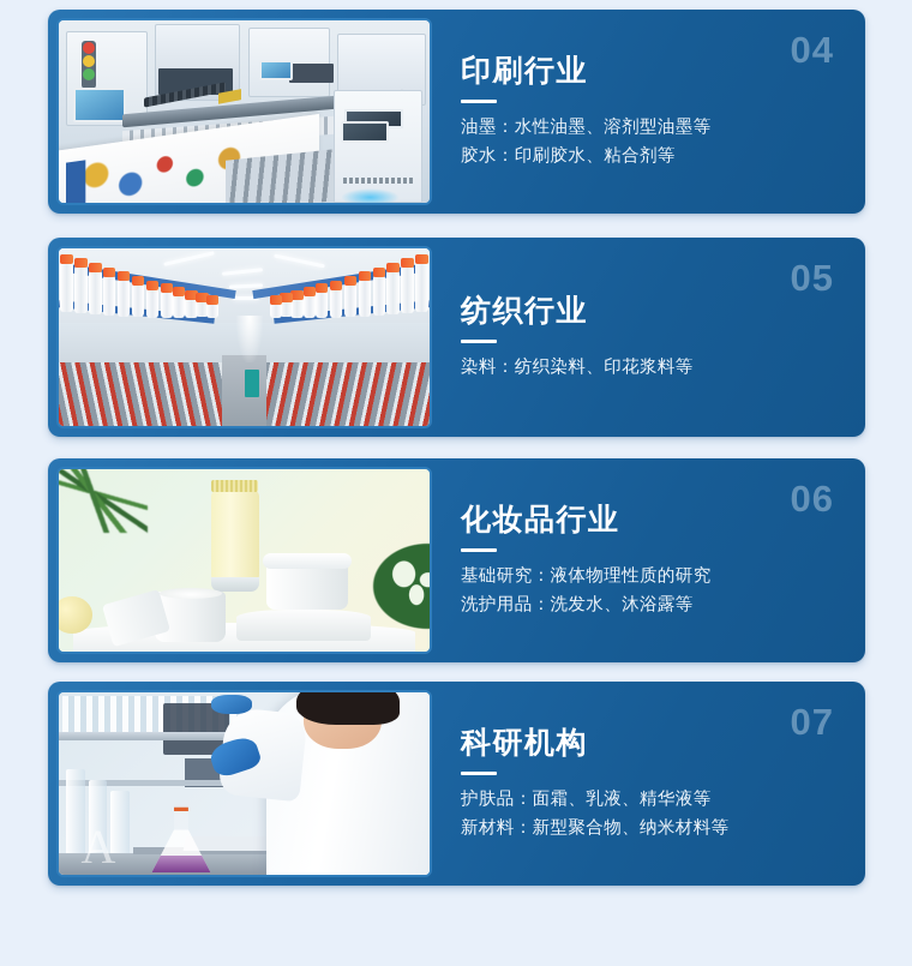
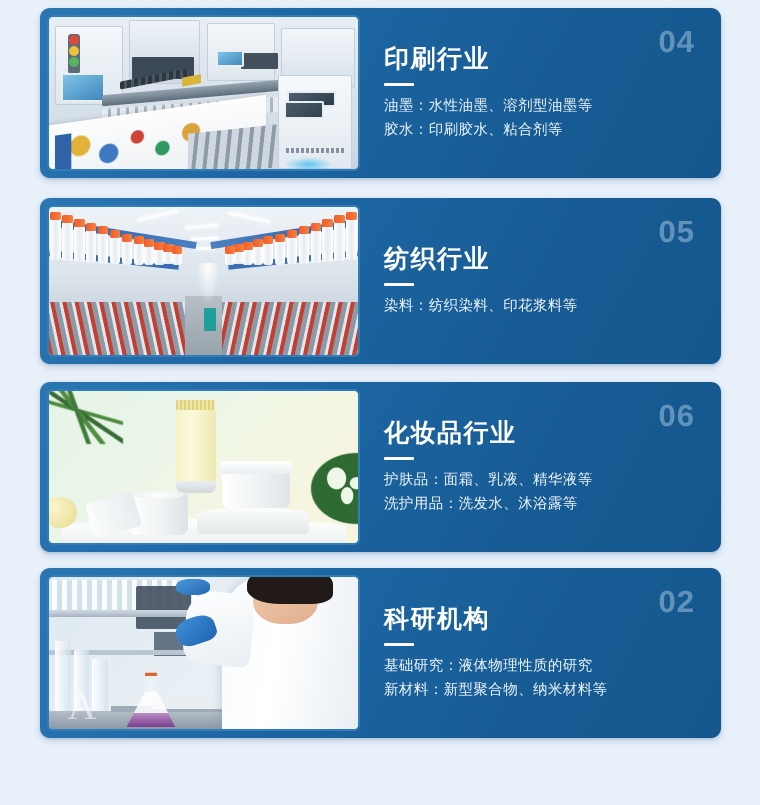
  04
  印刷行业
  油墨：水性油墨、溶剂型油墨等
  胶水：印刷胶水、粘合剂等
  05
  纺织行业
  染料：纺织染料、印花浆料等
  06
  化妆品行业
- 基础研究：液体物理性质的研究
+ 护肤品：面霜、乳液、精华液等
  洗护用品：洗发水、沐浴露等
  A
- 07
+ 02
  科研机构
- 护肤品：面霜、乳液、精华液等
+ 基础研究：液体物理性质的研究
  新材料：新型聚合物、纳米材料等
